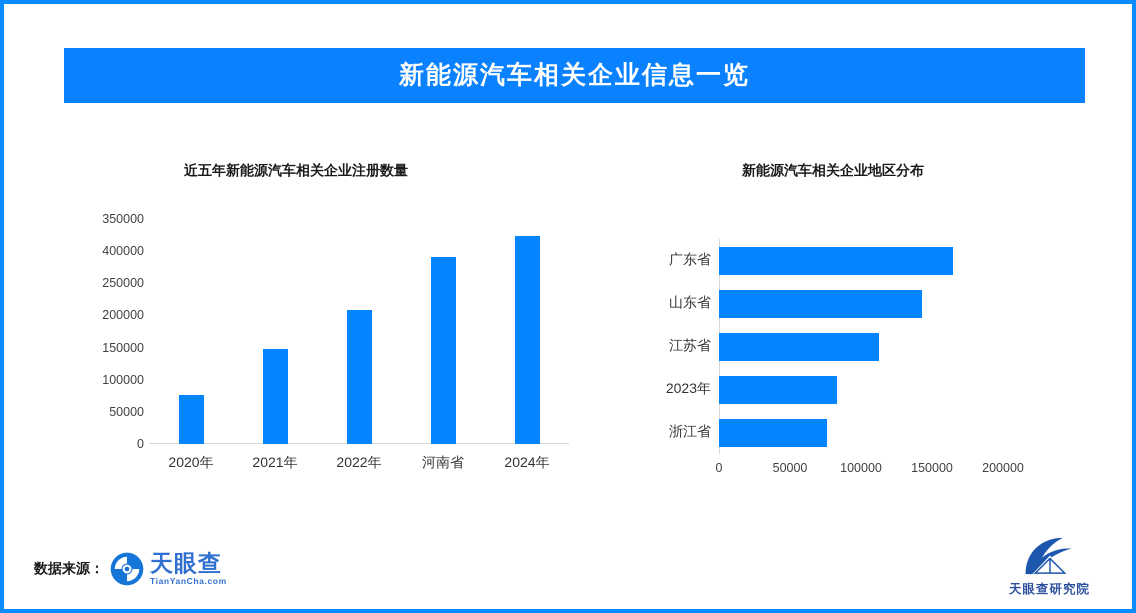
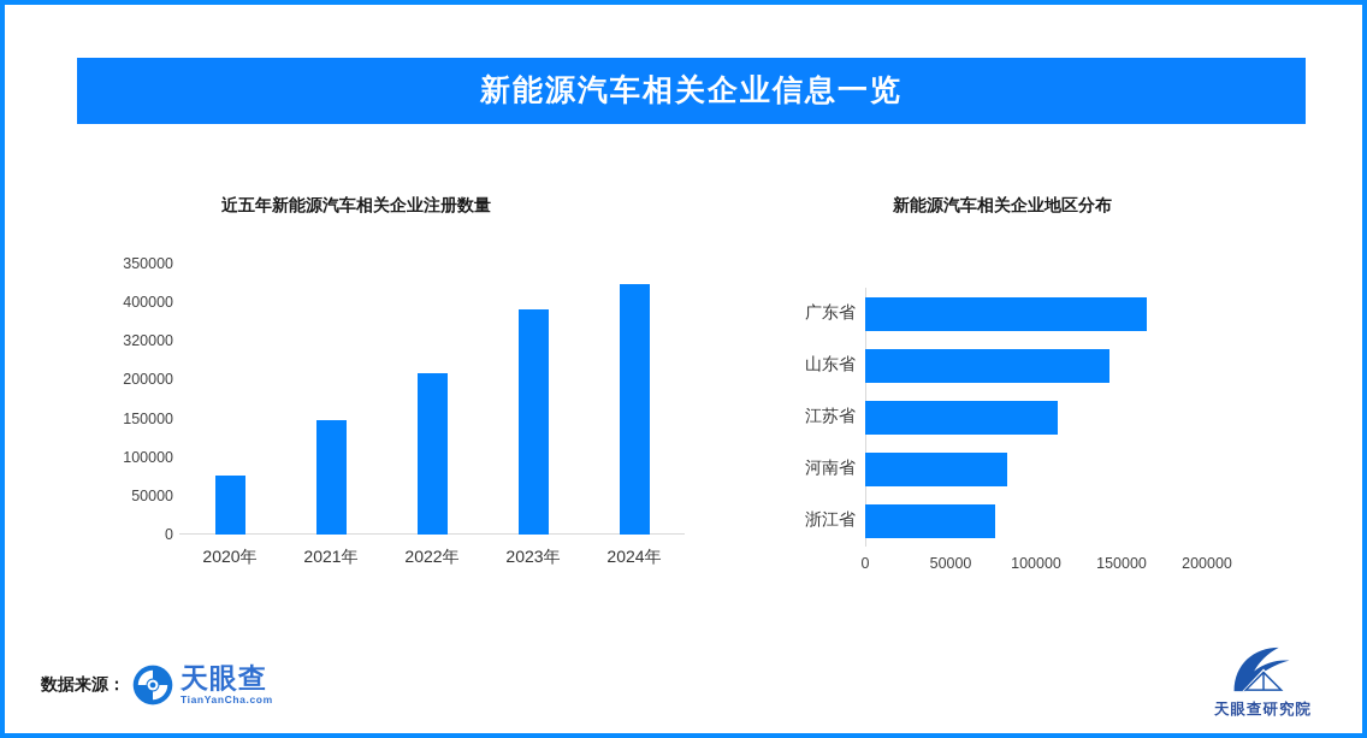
  新能源汽车相关企业信息一览
  近五年新能源汽车相关企业注册数量
  350000
  400000
- 250000
+ 320000
  200000
  150000
  100000
  50000
  0
  2020年
  2021年
  2022年
- 河南省
+ 2023年
  2024年
  新能源汽车相关企业地区分布
  广东省
  山东省
  江苏省
- 2023年
+ 河南省
  浙江省
  0
  50000
  100000
  150000
  200000
  数据来源：
  天眼查
  TianYanCha.com
  天眼查研究院
